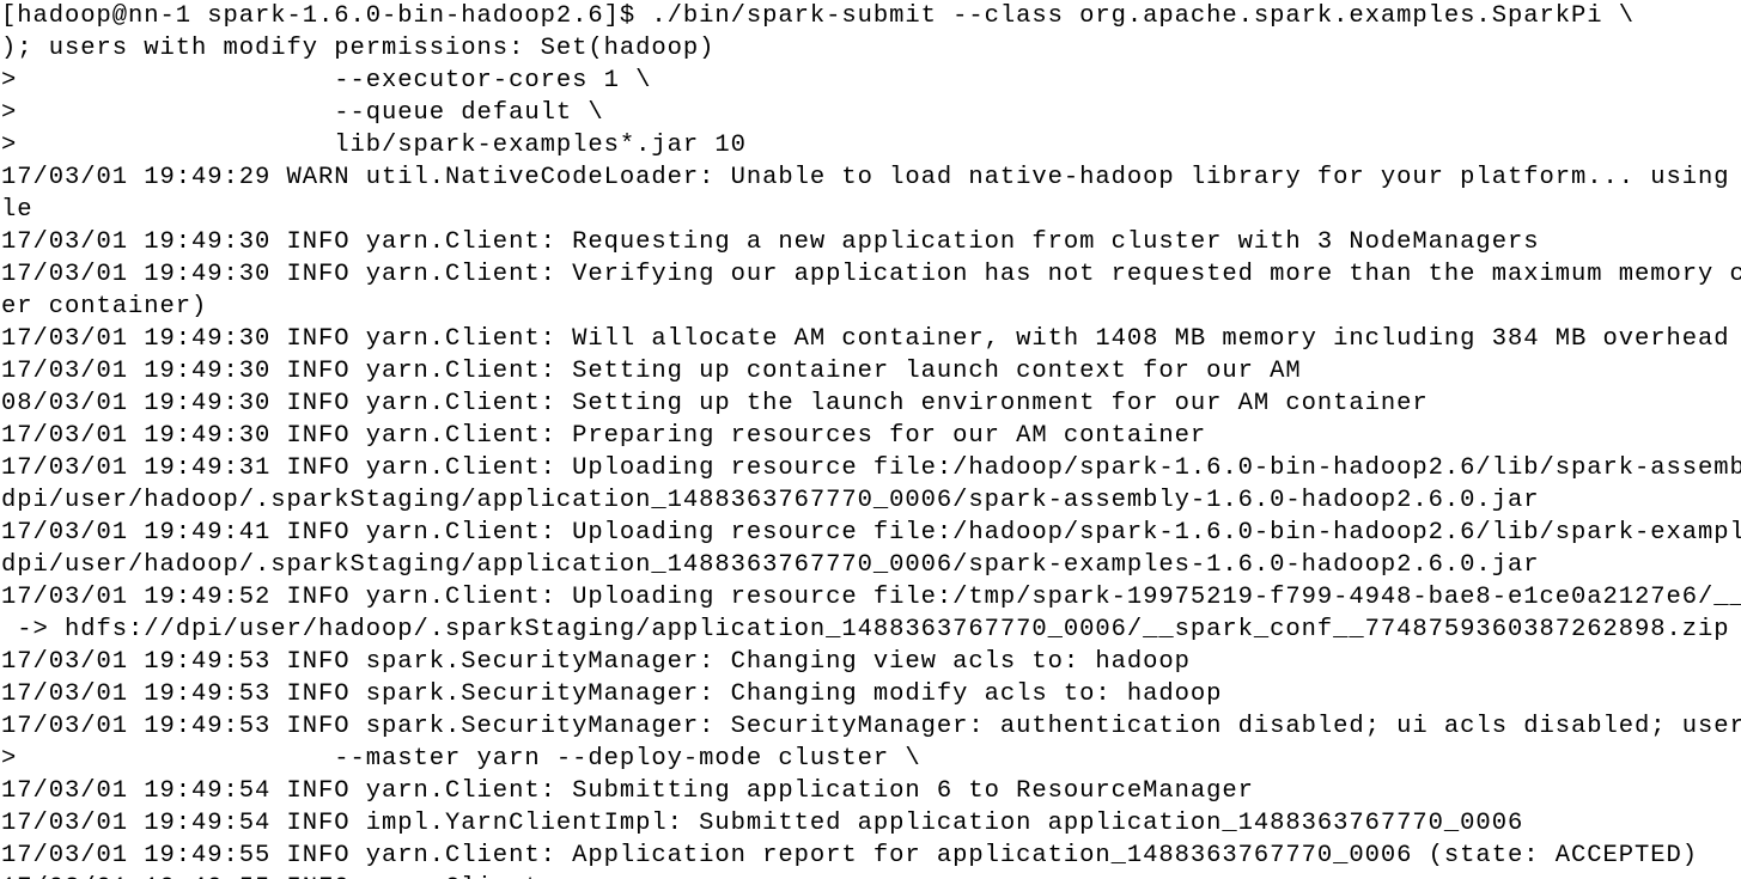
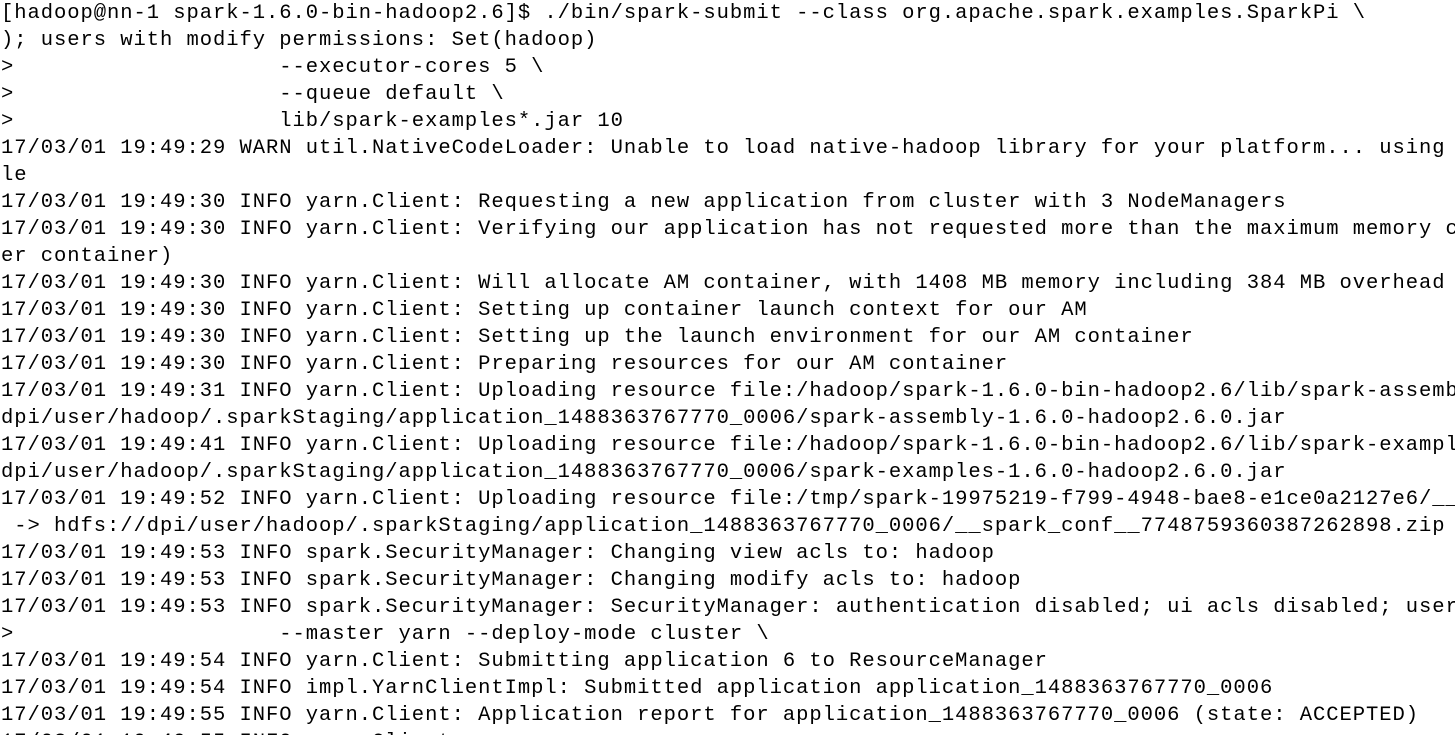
  [hadoop@nn-1 spark-1.6.0-bin-hadoop2.6]$ ./bin/spark-submit --class org.apache.spark.examples.SparkPi \
  ); users with modify permissions: Set(hadoop)
- > --executor-cores 1 \
+ > --executor-cores 5 \
  > --queue default \
  > lib/spark-examples*.jar 10
  17/03/01 19:49:29 WARN util.NativeCodeLoader: Unable to load native-hadoop library for your platform... using
  le
  17/03/01 19:49:30 INFO yarn.Client: Requesting a new application from cluster with 3 NodeManagers
  17/03/01 19:49:30 INFO yarn.Client: Verifying our application has not requested more than the maximum memory c
  er container)
  17/03/01 19:49:30 INFO yarn.Client: Will allocate AM container, with 1408 MB memory including 384 MB overhead
  17/03/01 19:49:30 INFO yarn.Client: Setting up container launch context for our AM
- 08/03/01 19:49:30 INFO yarn.Client: Setting up the launch environment for our AM container
+ 17/03/01 19:49:30 INFO yarn.Client: Setting up the launch environment for our AM container
  17/03/01 19:49:30 INFO yarn.Client: Preparing resources for our AM container
  17/03/01 19:49:31 INFO yarn.Client: Uploading resource file:/hadoop/spark-1.6.0-bin-hadoop2.6/lib/spark-assemb
  dpi/user/hadoop/.sparkStaging/application_1488363767770_0006/spark-assembly-1.6.0-hadoop2.6.0.jar
  17/03/01 19:49:41 INFO yarn.Client: Uploading resource file:/hadoop/spark-1.6.0-bin-hadoop2.6/lib/spark-exampl
  dpi/user/hadoop/.sparkStaging/application_1488363767770_0006/spark-examples-1.6.0-hadoop2.6.0.jar
  17/03/01 19:49:52 INFO yarn.Client: Uploading resource file:/tmp/spark-19975219-f799-4948-bae8-e1ce0a2127e6/__
  -> hdfs://dpi/user/hadoop/.sparkStaging/application_1488363767770_0006/__spark_conf__7748759360387262898.zip
  17/03/01 19:49:53 INFO spark.SecurityManager: Changing view acls to: hadoop
  17/03/01 19:49:53 INFO spark.SecurityManager: Changing modify acls to: hadoop
  17/03/01 19:49:53 INFO spark.SecurityManager: SecurityManager: authentication disabled; ui acls disabled; user
  > --master yarn --deploy-mode cluster \
  17/03/01 19:49:54 INFO yarn.Client: Submitting application 6 to ResourceManager
  17/03/01 19:49:54 INFO impl.YarnClientImpl: Submitted application application_1488363767770_0006
  17/03/01 19:49:55 INFO yarn.Client: Application report for application_1488363767770_0006 (state: ACCEPTED)
